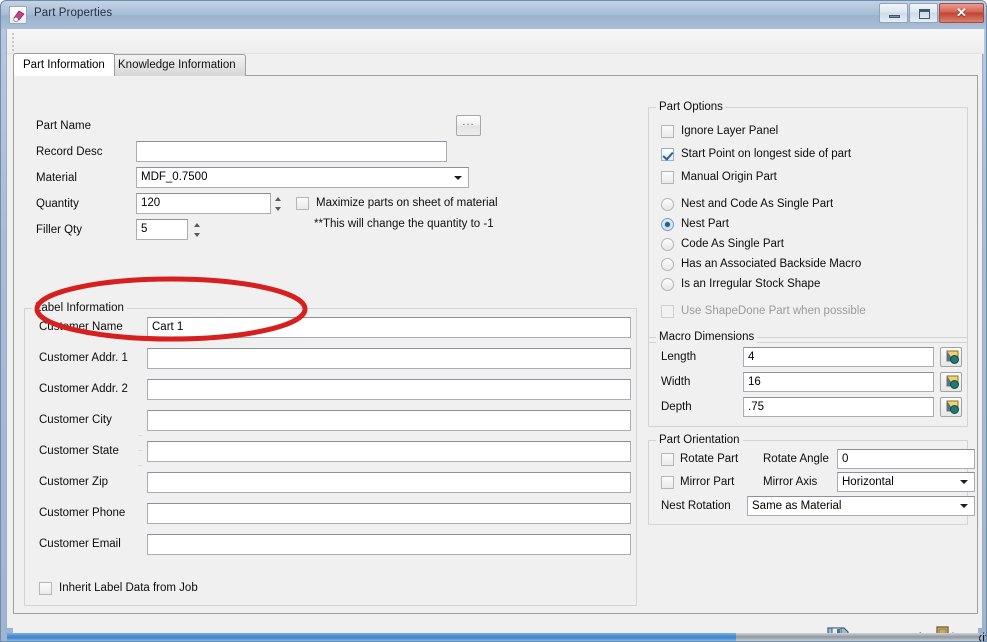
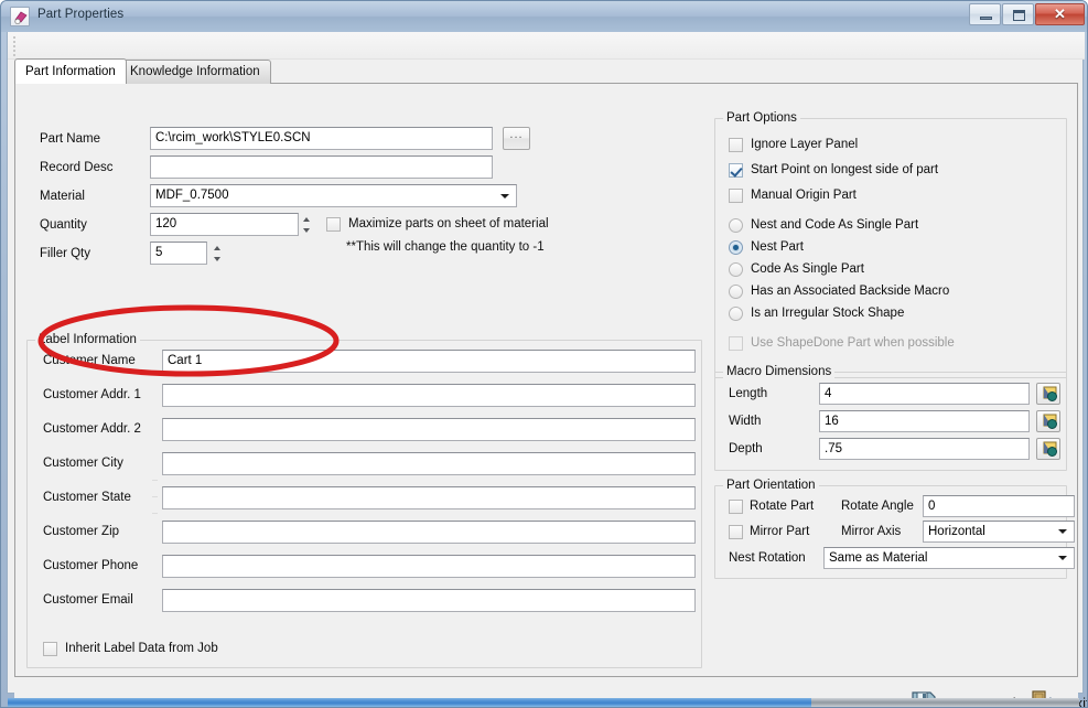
  Part Properties
  ✕
  Part Information
  Knowledge Information
  Part Name
+ C:\rcim_work\STYLE0.SCN
  ...
  Record Desc
  Material
  MDF_0.7500
  Quantity
  120
  Maximize parts on sheet of material
  **This will change the quantity to -1
  Filler Qty
  5
  abel Information
  Cumer Name
  Cart 1
  Customer Addr. 1
  Customer Addr. 2
  Customer City
  Customer State
  Customer Zip
  Customer Phone
  Customer Email
  Inherit Label Data from Job
  Part Options
  Ignore Layer Panel
  Start Point on longest side of part
  Manual Origin Part
  Nest and Code As Single Part
  Nest Part
  Code As Single Part
  Has an Associated Backside Macro
  Is an Irregular Stock Shape
  Use ShapeDone Part when possible
  Macro Dimensions
  Length
  4
  Width
  16
  Depth
  .75
  Part Orientation
  Rotate Part
  Rotate Angle
  0
  Mirror Part
  Mirror Axis
  Horizontal
  Nest Rotation
  Same as Material
